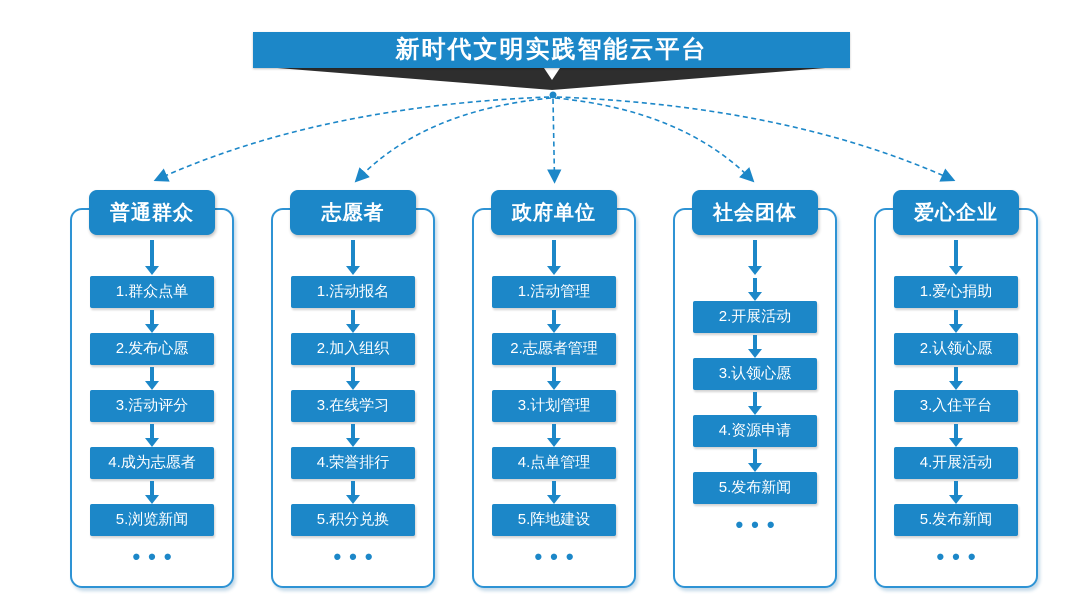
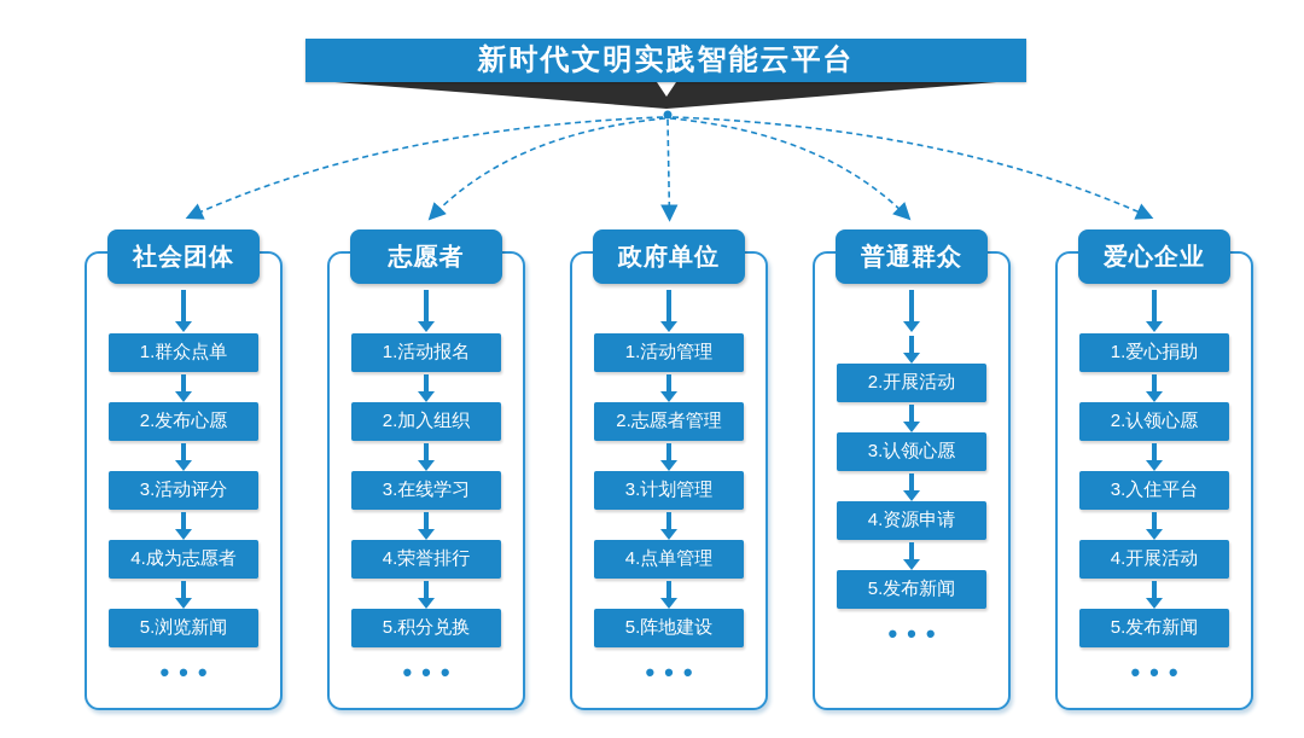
  新时代文明实践智能云平台
- 普通群众
+ 社会团体
  1.群众点单
  2.发布心愿
  3.活动评分
  4.成为志愿者
  5.浏览新闻
  •••
  志愿者
  1.活动报名
  2.加入组织
  3.在线学习
  4.荣誉排行
  5.积分兑换
  •••
  政府单位
  1.活动管理
  2.志愿者管理
  3.计划管理
  4.点单管理
  5.阵地建设
  •••
- 社会团体
+ 普通群众
  2.开展活动
  3.认领心愿
  4.资源申请
  5.发布新闻
  •••
  爱心企业
  1.爱心捐助
  2.认领心愿
  3.入住平台
  4.开展活动
  5.发布新闻
  •••
